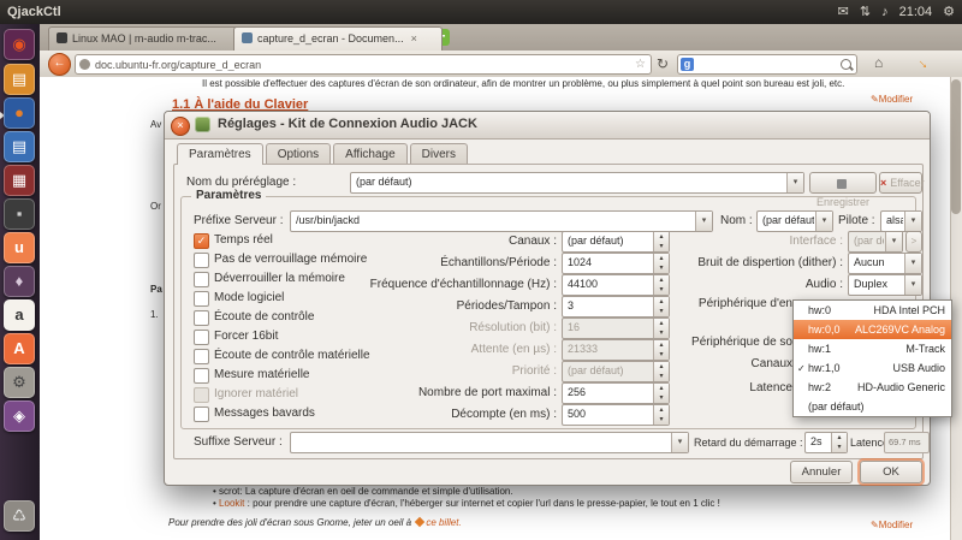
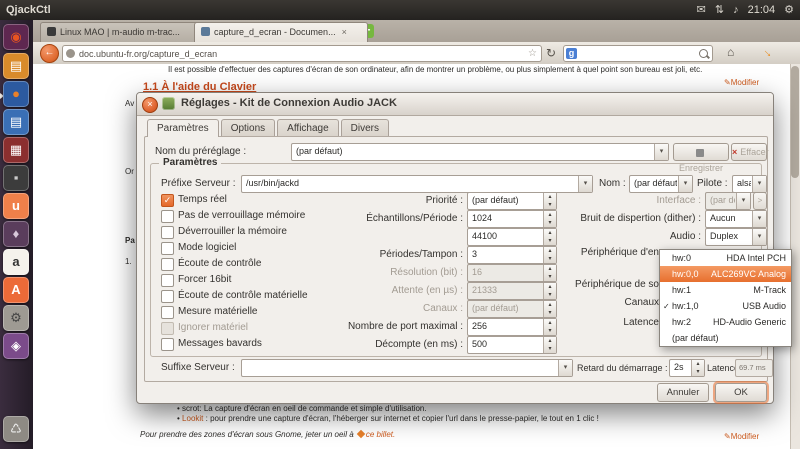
  QjackCtl
  ✉
  ⇅
  ♪
  21:04
  ⚙
  ◉
  ▤
  ●
  ▤
  ▦
  ▪
  u
  ♦
  a
  A
  ⚙
  ◈
  ♺
  Linux MAO | m-audio m-trac...
  capture_d_ecran - Documen... ×
  ←
  doc.ubuntu-fr.org/capture_d_ecran
  ☆
  ↻
  g
  ⌂
  Il est possible d'effectuer des captures d'écran de son ordinateur, afin de montrer un problème, ou plus simplement à quel point son bureau est joli, etc.
  ✎Modifier
  1.1 À l'aide du Clavier
  Av
  Or
  Pa
  1.
  • scrot: La capture d'écran en oeil de commande et simple d'utilisation.
  • Lookit : pour prendre une capture d'écran, l'héberger sur internet et copier l'url dans le presse-papier, le tout en 1 clic !
- Pour prendre des joli d'écran sous Gnome, jeter un oeil à ce billet.
+ Pour prendre des zones d'écran sous Gnome, jeter un oeil à ce billet.
  ✎Modifier
  ×
  Réglages - Kit de Connexion Audio JACK
  Paramètres
  Options
  Affichage
  Divers
  Nom du préréglage :
  (par défaut)
  Enregistrer
  × Effacer
  Paramètres
  Préfixe Serveur :
  /usr/bin/jackd
  Nom :
  (par défaut
  Pilote :
  als
  ✓
  Temps réel
  Pas de verrouillage mémoire
  Déverrouiller la mémoire
  Mode logiciel
  Écoute de contrôle
  Forcer 16bit
  Écoute de contrôle matérielle
  Mesure matérielle
  Ignorer matériel
  Messages bavards
- Canaux :
+ Priorité :
  (par défaut)
  Échantillons/Période :
  1024
- Fréquence d'échantillonnage (Hz) :
  44100
  Périodes/Tampon :
  3
  Résolution (bit) :
  16
  Attente (en µs) :
  21333
- Priorité :
+ Canaux :
  (par défaut)
  Nombre de port maximal :
  256
  Décompte (en ms) :
  500
  Interface :
  >
  Bruit de dispertion (dither) :
  Aucun
  Audio :
  Duplex
  Périphérique d'en
  Périphérique de so
  Canaux
  Latence
  Suffixe Serveur :
  Retard du démarrage :
  2s
  Latenc
  69.7 ms
  Annuler
  OK
  hw:0
  HDA Intel PCH
  hw:0,0
  ALC269VC Analog
  hw:1
  M-Track
  ✓
  hw:1,0
  USB Audio
  hw:2
  HD-Audio Generic
  (par défaut)
